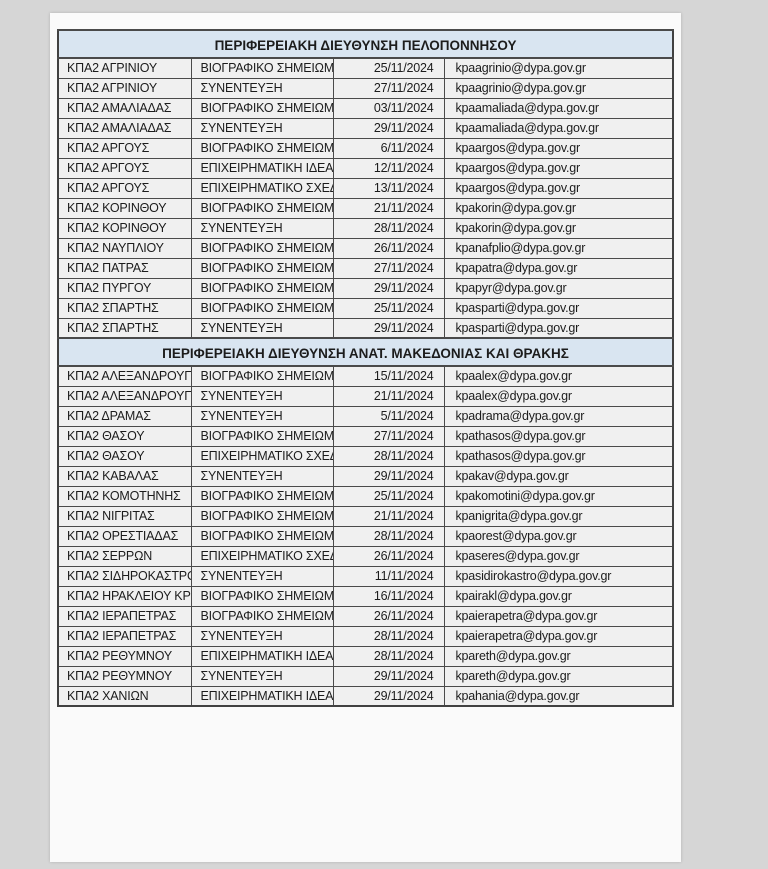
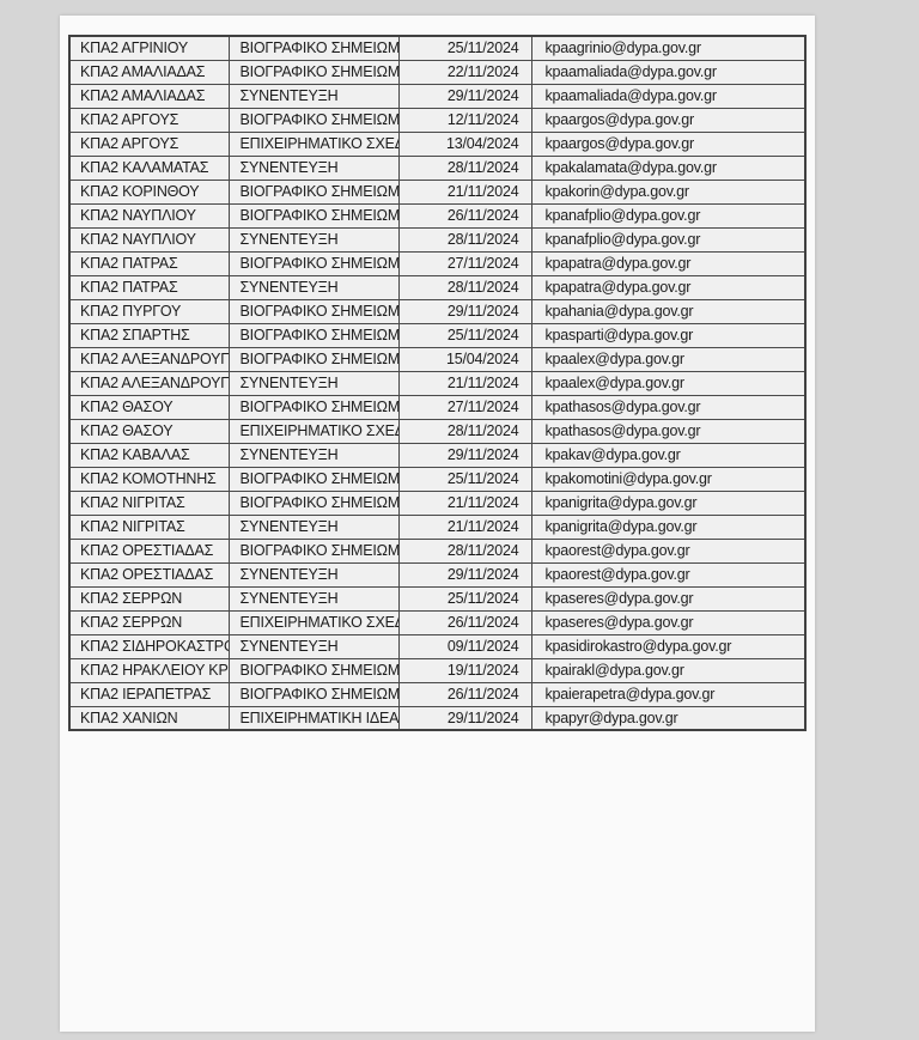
- ΠΕΡΙΦΕΡΕΙΑΚΗ ΔΙΕΥΘΥΝΣΗ ΠΕΛΟΠΟΝΝΗΣΟΥ
  ΚΠΑ2 ΑΓΡΙΝΙΟΥ	ΒΙΟΓΡΑΦΙΚΟ ΣΗΜΕΙΩΜ	25/11/2024	kpaagrinio@dypa.gov.gr
- ΚΠΑ2 ΑΓΡΙΝΙΟΥ	ΣΥΝΕΝΤΕΥΞΗ	27/11/2024	kpaagrinio@dypa.gov.gr
- ΚΠΑ2 ΑΜΑΛΙΑΔΑΣ	ΒΙΟΓΡΑΦΙΚΟ ΣΗΜΕΙΩΜ	03/11/2024	kpaamaliada@dypa.gov.gr
+ ΚΠΑ2 ΑΜΑΛΙΑΔΑΣ	ΒΙΟΓΡΑΦΙΚΟ ΣΗΜΕΙΩΜ	22/11/2024	kpaamaliada@dypa.gov.gr
  ΚΠΑ2 ΑΜΑΛΙΑΔΑΣ	ΣΥΝΕΝΤΕΥΞΗ	29/11/2024	kpaamaliada@dypa.gov.gr
- ΚΠΑ2 ΑΡΓΟΥΣ	ΒΙΟΓΡΑΦΙΚΟ ΣΗΜΕΙΩΜ	6/11/2024	kpaargos@dypa.gov.gr
+ ΚΠΑ2 ΑΡΓΟΥΣ	ΒΙΟΓΡΑΦΙΚΟ ΣΗΜΕΙΩΜ	12/11/2024	kpaargos@dypa.gov.gr
- ΚΠΑ2 ΑΡΓΟΥΣ	ΕΠΙΧΕΙΡΗΜΑΤΙΚΗ ΙΔΕΑ	12/11/2024	kpaargos@dypa.gov.gr
- ΚΠΑ2 ΑΡΓΟΥΣ	ΕΠΙΧΕΙΡΗΜΑΤΙΚΟ ΣΧΕ	13/11/2024	kpaargos@dypa.gov.gr
+ ΚΠΑ2 ΑΡΓΟΥΣ	ΕΠΙΧΕΙΡΗΜΑΤΙΚΟ ΣΧΕ	13/04/2024	kpaargos@dypa.gov.gr
+ ΚΠΑ2 ΚΑΛΑΜΑΤΑΣ	ΣΥΝΕΝΤΕΥΞΗ	28/11/2024	kpakalamata@dypa.gov.gr
  ΚΠΑ2 ΚΟΡΙΝΘΟΥ	ΒΙΟΓΡΑΦΙΚΟ ΣΗΜΕΙΩΜ	21/11/2024	kpakorin@dypa.gov.gr
- ΚΠΑ2 ΚΟΡΙΝΘΟΥ	ΣΥΝΕΝΤΕΥΞΗ	28/11/2024	kpakorin@dypa.gov.gr
  ΚΠΑ2 ΝΑΥΠΛΙΟΥ	ΒΙΟΓΡΑΦΙΚΟ ΣΗΜΕΙΩΜ	26/11/2024	kpanafplio@dypa.gov.gr
+ ΚΠΑ2 ΝΑΥΠΛΙΟΥ	ΣΥΝΕΝΤΕΥΞΗ	28/11/2024	kpanafplio@dypa.gov.gr
  ΚΠΑ2 ΠΑΤΡΑΣ	ΒΙΟΓΡΑΦΙΚΟ ΣΗΜΕΙΩΜ	27/11/2024	kpapatra@dypa.gov.gr
+ ΚΠΑ2 ΠΑΤΡΑΣ	ΣΥΝΕΝΤΕΥΞΗ	28/11/2024	kpapatra@dypa.gov.gr
- ΚΠΑ2 ΠΥΡΓΟΥ	ΒΙΟΓΡΑΦΙΚΟ ΣΗΜΕΙΩΜ	29/11/2024	kpapyr@dypa.gov.gr
+ ΚΠΑ2 ΠΥΡΓΟΥ	ΒΙΟΓΡΑΦΙΚΟ ΣΗΜΕΙΩΜ	29/11/2024	kpahania@dypa.gov.gr
  ΚΠΑ2 ΣΠΑΡΤΗΣ	ΒΙΟΓΡΑΦΙΚΟ ΣΗΜΕΙΩΜ	25/11/2024	kpasparti@dypa.gov.gr
- ΚΠΑ2 ΣΠΑΡΤΗΣ	ΣΥΝΕΝΤΕΥΞΗ	29/11/2024	kpasparti@dypa.gov.gr
- ΠΕΡΙΦΕΡΕΙΑΚΗ ΔΙΕΥΘΥΝΣΗ ΑΝΑΤ. ΜΑΚΕΔΟΝΙΑΣ ΚΑΙ ΘΡΑΚΗΣ
- ΚΠΑ2 ΑΛΕΞΑΝΔΡΟΥΠ	ΒΙΟΓΡΑΦΙΚΟ ΣΗΜΕΙΩΜ	15/11/2024	kpaalex@dypa.gov.gr
+ ΚΠΑ2 ΑΛΕΞΑΝΔΡΟΥΠ	ΒΙΟΓΡΑΦΙΚΟ ΣΗΜΕΙΩΜ	15/04/2024	kpaalex@dypa.gov.gr
  ΚΠΑ2 ΑΛΕΞΑΝΔΡΟΥΠ	ΣΥΝΕΝΤΕΥΞΗ	21/11/2024	kpaalex@dypa.gov.gr
- ΚΠΑ2 ΔΡΑΜΑΣ	ΣΥΝΕΝΤΕΥΞΗ	5/11/2024	kpadrama@dypa.gov.gr
  ΚΠΑ2 ΘΑΣΟΥ	ΒΙΟΓΡΑΦΙΚΟ ΣΗΜΕΙΩΜ	27/11/2024	kpathasos@dypa.gov.gr
  ΚΠΑ2 ΘΑΣΟΥ	ΕΠΙΧΕΙΡΗΜΑΤΙΚΟ ΣΧΕ	28/11/2024	kpathasos@dypa.gov.gr
  ΚΠΑ2 ΚΑΒΑΛΑΣ	ΣΥΝΕΝΤΕΥΞΗ	29/11/2024	kpakav@dypa.gov.gr
  ΚΠΑ2 ΚΟΜΟΤΗΝΗΣ	ΒΙΟΓΡΑΦΙΚΟ ΣΗΜΕΙΩΜ	25/11/2024	kpakomotini@dypa.gov.gr
  ΚΠΑ2 ΝΙΓΡΙΤΑΣ	ΒΙΟΓΡΑΦΙΚΟ ΣΗΜΕΙΩΜ	21/11/2024	kpanigrita@dypa.gov.gr
+ ΚΠΑ2 ΝΙΓΡΙΤΑΣ	ΣΥΝΕΝΤΕΥΞΗ	21/11/2024	kpanigrita@dypa.gov.gr
  ΚΠΑ2 ΟΡΕΣΤΙΑΔΑΣ	ΒΙΟΓΡΑΦΙΚΟ ΣΗΜΕΙΩΜ	28/11/2024	kpaorest@dypa.gov.gr
+ ΚΠΑ2 ΟΡΕΣΤΙΑΔΑΣ	ΣΥΝΕΝΤΕΥΞΗ	29/11/2024	kpaorest@dypa.gov.gr
+ ΚΠΑ2 ΣΕΡΡΩΝ	ΣΥΝΕΝΤΕΥΞΗ	25/11/2024	kpaseres@dypa.gov.gr
  ΚΠΑ2 ΣΕΡΡΩΝ	ΕΠΙΧΕΙΡΗΜΑΤΙΚΟ ΣΧΕ	26/11/2024	kpaseres@dypa.gov.gr
- ΚΠΑ2 ΣΙΔΗΡΟΚΑΣΤΡ	ΣΥΝΕΝΤΕΥΞΗ	11/11/2024	kpasidirokastro@dypa.gov.gr
+ ΚΠΑ2 ΣΙΔΗΡΟΚΑΣΤΡ	ΣΥΝΕΝΤΕΥΞΗ	09/11/2024	kpasidirokastro@dypa.gov.gr
- ΚΠΑ2 ΗΡΑΚΛΕΙΟΥ ΚΡ	ΒΙΟΓΡΑΦΙΚΟ ΣΗΜΕΙΩΜ	16/11/2024	kpairakl@dypa.gov.gr
+ ΚΠΑ2 ΗΡΑΚΛΕΙΟΥ ΚΡ	ΒΙΟΓΡΑΦΙΚΟ ΣΗΜΕΙΩΜ	19/11/2024	kpairakl@dypa.gov.gr
  ΚΠΑ2 ΙΕΡΑΠΕΤΡΑΣ	ΒΙΟΓΡΑΦΙΚΟ ΣΗΜΕΙΩΜ	26/11/2024	kpaierapetra@dypa.gov.gr
- ΚΠΑ2 ΙΕΡΑΠΕΤΡΑΣ	ΣΥΝΕΝΤΕΥΞΗ	28/11/2024	kpaierapetra@dypa.gov.gr
- ΚΠΑ2 ΡΕΘΥΜΝΟΥ	ΕΠΙΧΕΙΡΗΜΑΤΙΚΗ ΙΔΕΑ	28/11/2024	kpareth@dypa.gov.gr
- ΚΠΑ2 ΡΕΘΥΜΝΟΥ	ΣΥΝΕΝΤΕΥΞΗ	29/11/2024	kpareth@dypa.gov.gr
- ΚΠΑ2 ΧΑΝΙΩΝ	ΕΠΙΧΕΙΡΗΜΑΤΙΚΗ ΙΔΕΑ	29/11/2024	kpahania@dypa.gov.gr
+ ΚΠΑ2 ΧΑΝΙΩΝ	ΕΠΙΧΕΙΡΗΜΑΤΙΚΗ ΙΔΕΑ	29/11/2024	kpapyr@dypa.gov.gr
